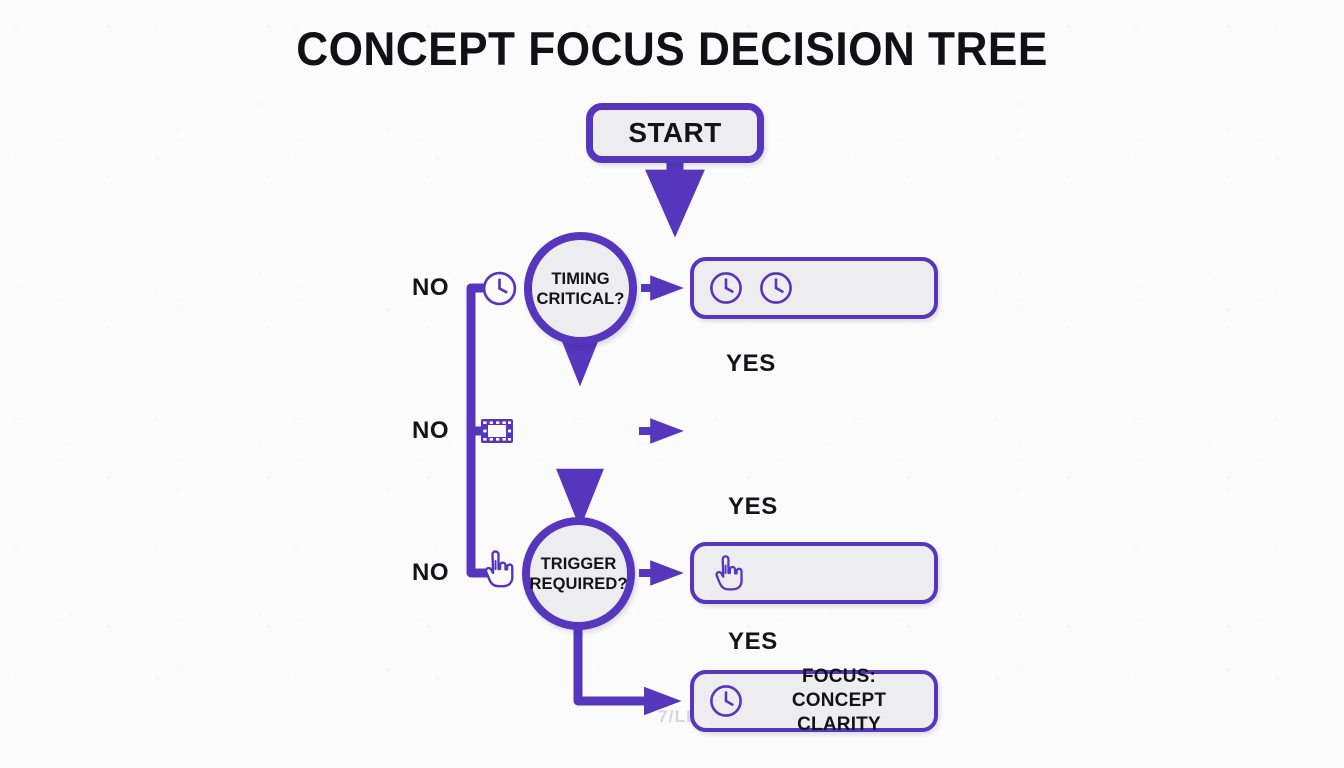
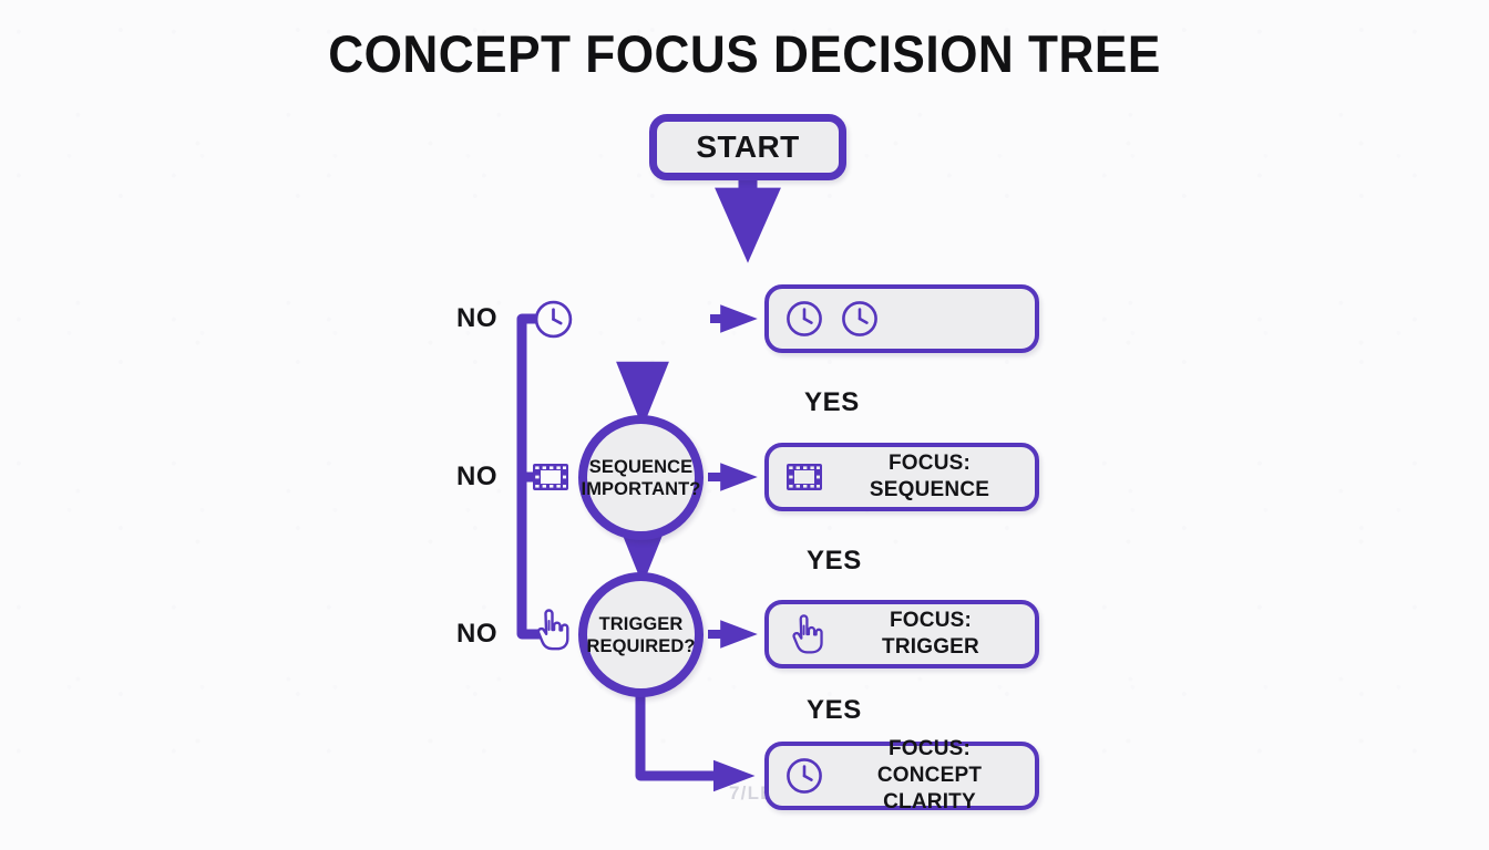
  CONCEPT FOCUS DECISION TREE
  START
- TIMING
- CRITICAL?
  NO
  YES
+ SEQUENCE
+ IMPORTANT?
  NO
  YES
  TRIGGER
  REQUIRED?
  NO
  YES
+ FOCUS: SEQUENCE
+ FOCUS: TRIGGER
  FOCUS: CONCEPT
  CLARITY
